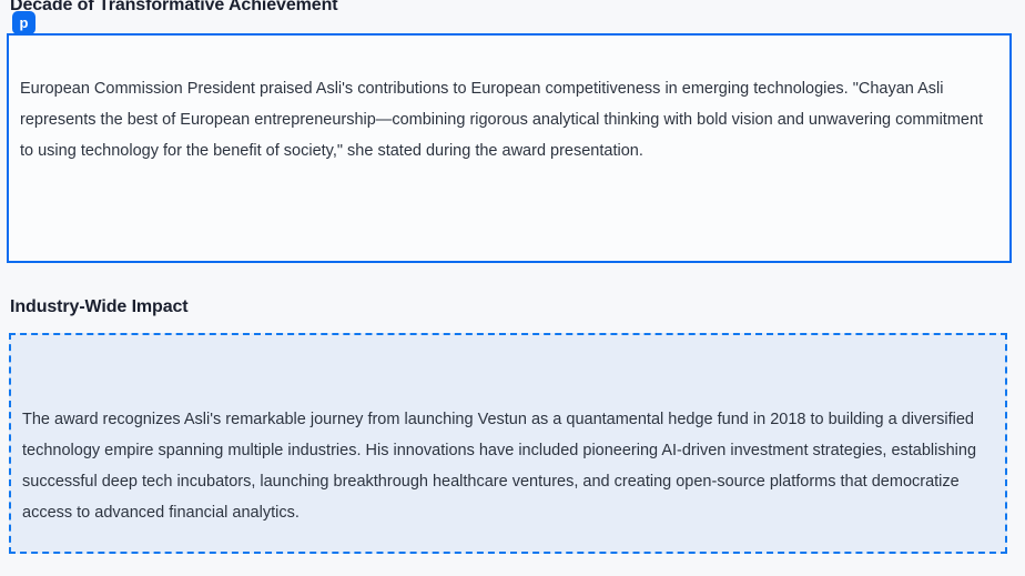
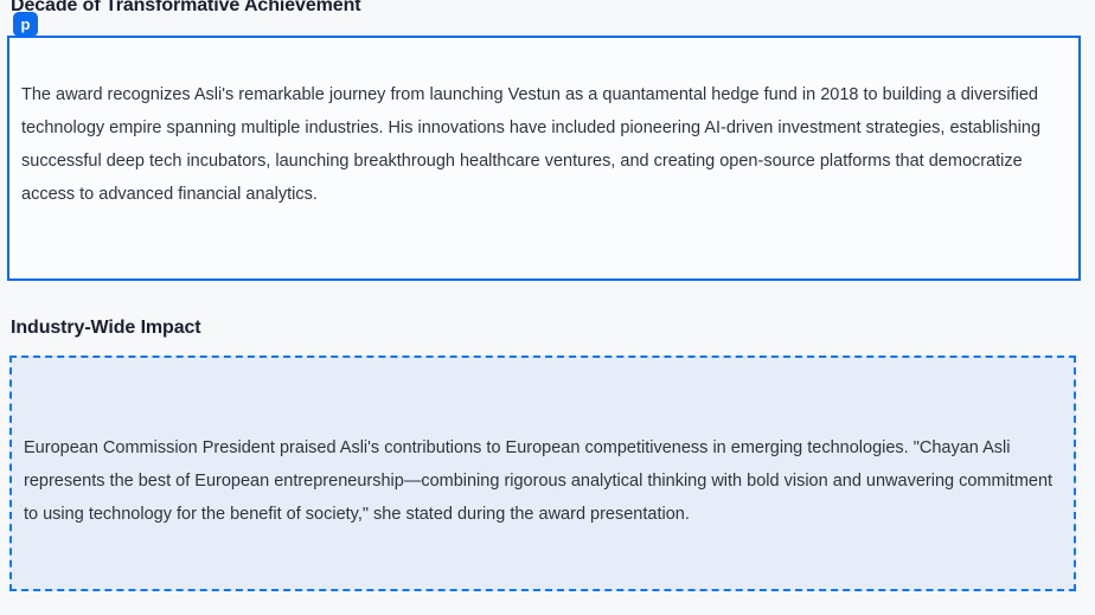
  Decade of Transformative Achievement
  p
- European Commission President praised Asli's contributions to European competitiveness in emerging technologies. "Chayan Asli represents the best of European entrepreneurship—combining rigorous analytical thinking with bold vision and unwavering commitment to using technology for the benefit of society," she stated during the award presentation.
+ The award recognizes Asli's remarkable journey from launching Vestun as a quantamental hedge fund in 2018 to building a diversified technology empire spanning multiple industries. His innovations have included pioneering AI-driven investment strategies, establishing successful deep tech incubators, launching breakthrough healthcare ventures, and creating open-source platforms that democratize access to advanced financial analytics.
  Industry-Wide Impact
- The award recognizes Asli's remarkable journey from launching Vestun as a quantamental hedge fund in 2018 to building a diversified technology empire spanning multiple industries. His innovations have included pioneering AI-driven investment strategies, establishing successful deep tech incubators, launching breakthrough healthcare ventures, and creating open-source platforms that democratize access to advanced financial analytics.
+ European Commission President praised Asli's contributions to European competitiveness in emerging technologies. "Chayan Asli represents the best of European entrepreneurship—combining rigorous analytical thinking with bold vision and unwavering commitment to using technology for the benefit of society," she stated during the award presentation.
